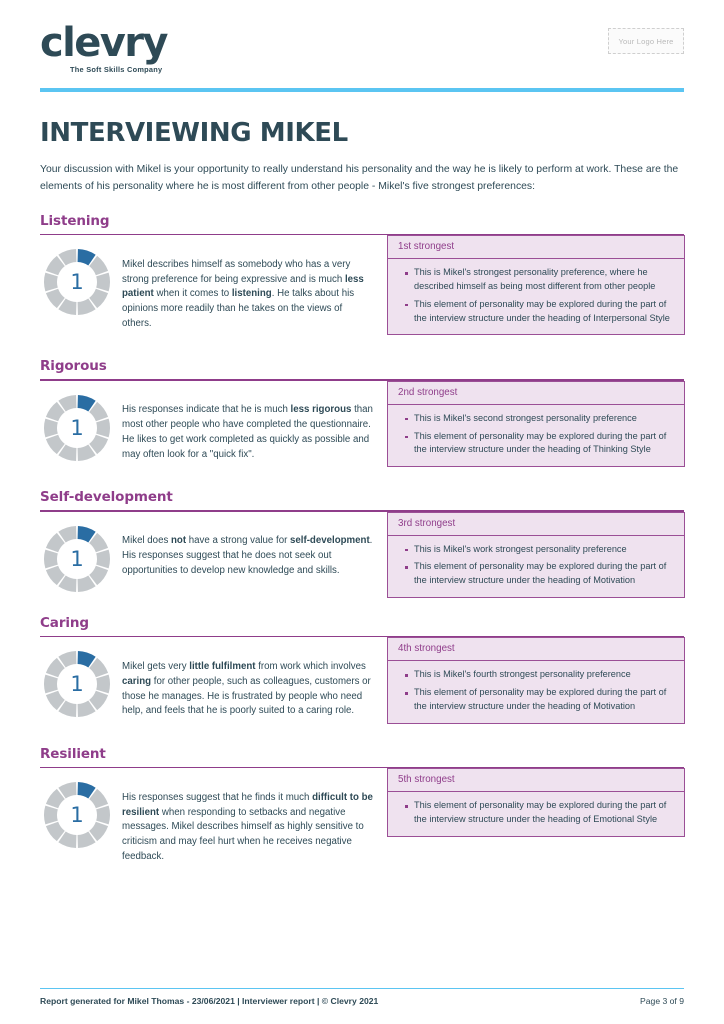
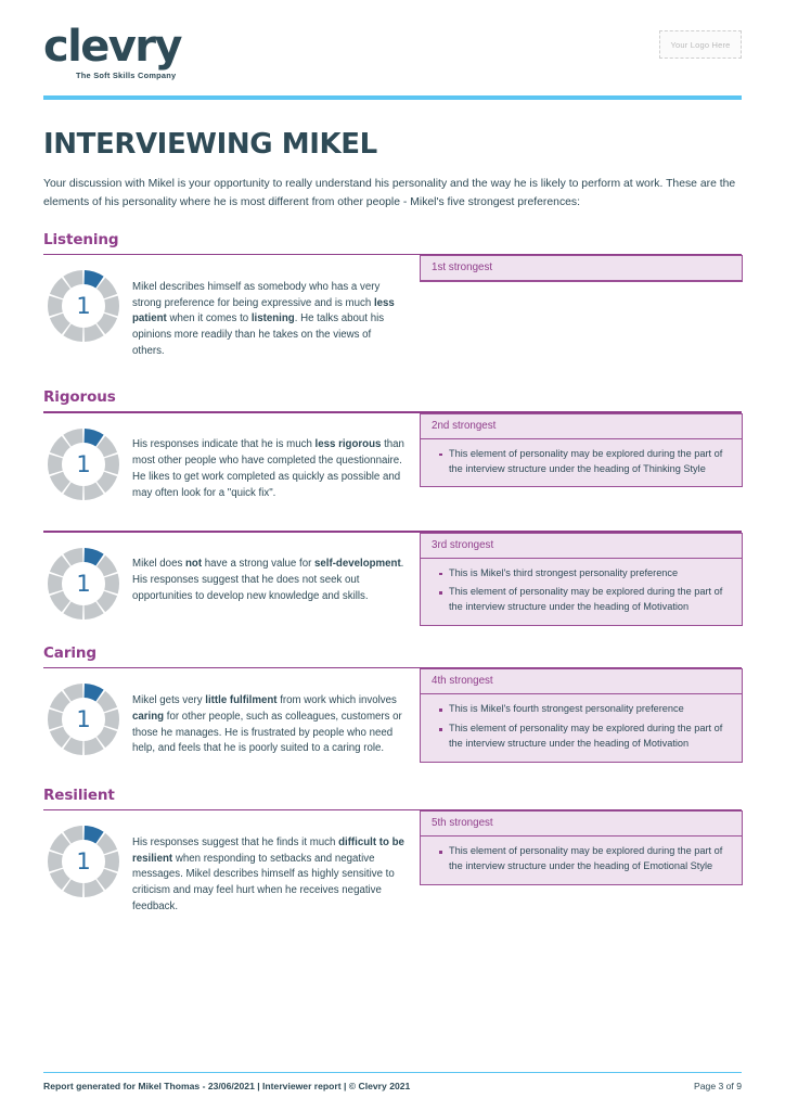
  clevry
  The Soft Skills Company
  Your Logo Here
  INTERVIEWING MIKEL
  Your discussion with Mikel is your opportunity to really understand his personality and the way he is likely to perform at work. These are the elements of his personality where he is most different from other people - Mikel's five strongest preferences:
  Listening
  1
  Mikel describes himself as somebody who has a very strong preference for being expressive and is much less patient when it comes to listening. He talks about his opinions more readily than he takes on the views of others.
  1st strongest
- This is Mikel's strongest personality preference, where he described himself as being most different from other people
- This element of personality may be explored during the part of the interview structure under the heading of Interpersonal Style
  Rigorous
  1
  His responses indicate that he is much less rigorous than most other people who have completed the questionnaire. He likes to get work completed as quickly as possible and may often look for a "quick fix".
  2nd strongest
- This is Mikel's second strongest personality preference
  This element of personality may be explored during the part of the interview structure under the heading of Thinking Style
- Self-development
  1
  Mikel does not have a strong value for self-development. His responses suggest that he does not seek out opportunities to develop new knowledge and skills.
  3rd strongest
- This is Mikel's work strongest personality preference
+ This is Mikel's third strongest personality preference
  This element of personality may be explored during the part of the interview structure under the heading of Motivation
  Caring
  1
  Mikel gets very little fulfilment from work which involves caring for other people, such as colleagues, customers or those he manages. He is frustrated by people who need help, and feels that he is poorly suited to a caring role.
  4th strongest
  This is Mikel's fourth strongest personality preference
  This element of personality may be explored during the part of the interview structure under the heading of Motivation
  Resilient
  1
  His responses suggest that he finds it much difficult to be resilient when responding to setbacks and negative messages. Mikel describes himself as highly sensitive to criticism and may feel hurt when he receives negative feedback.
  5th strongest
  This element of personality may be explored during the part of the interview structure under the heading of Emotional Style
  Report generated for Mikel Thomas - 23/06/2021 | Interviewer report | © Clevry 2021
  Page 3 of 9
